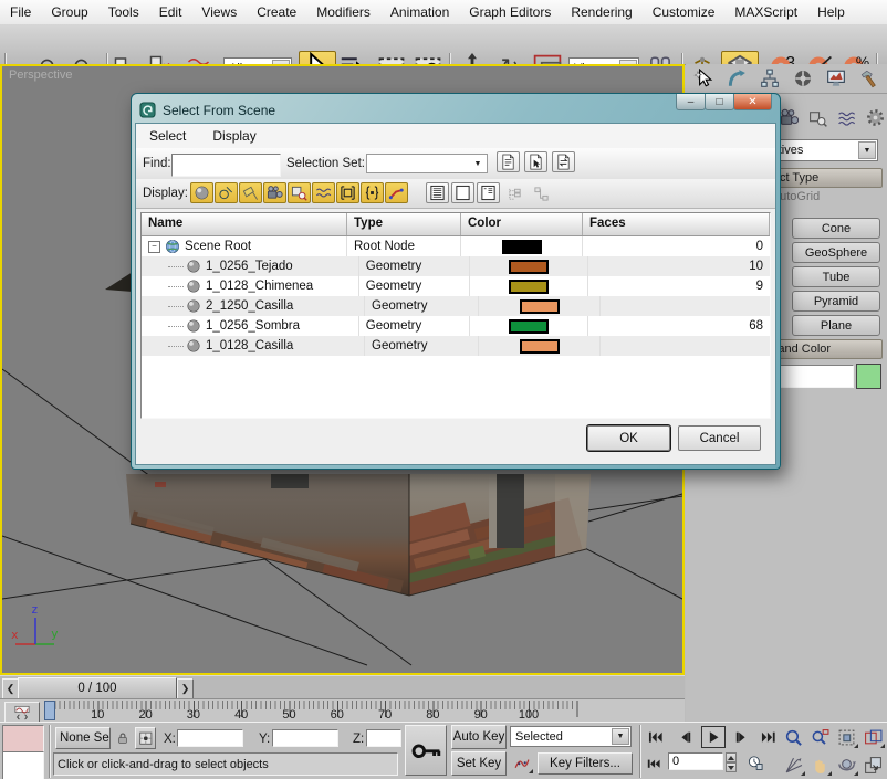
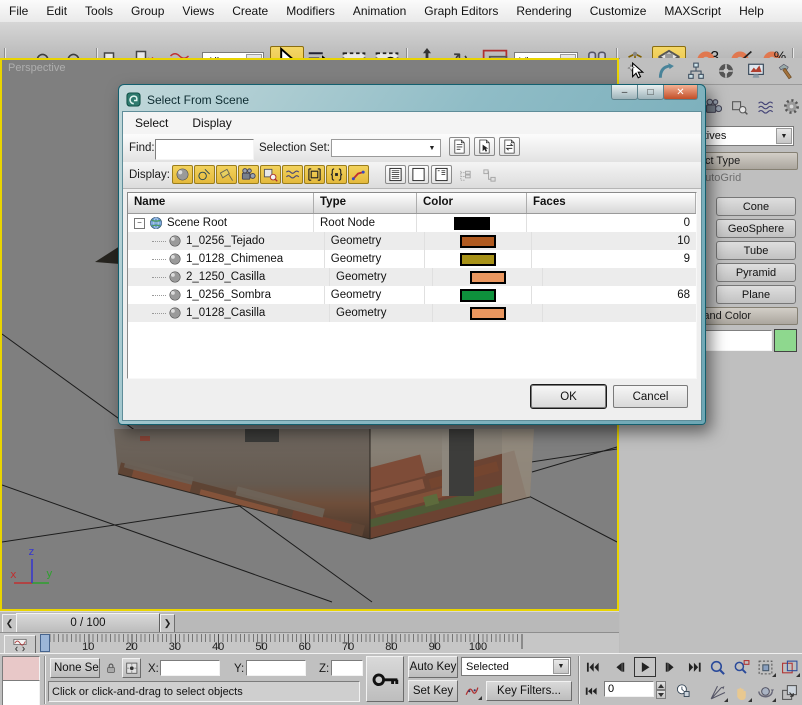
  File
- Group
+ Edit
  Tools
- Edit
+ Group
  Views
  Create
  Modifiers
  Animation
  Graph Editors
  Rendering
  Customize
  MAXScript
  Help
  %
  x
  y
  z
  Perspective
  utoGrid
  Cone
  GeoSphere
  Tube
  Pyramid
  Plane
  ❮
  0 / 100
  ❯
  10
  20
  30
  40
  50
  60
  70
  80
  90
  100
  X:
  Y:
  Z:
  Click or click-and-drag to select objects
  Auto Key
  Set Key
  Selected
  Key Filters...
  0
  Select From Scene
  –
  □
  ✕
  Select
  Display
  Find:
  Selection Set:
  Display:
  Name
  Type
  Color
  Faces
  −
  Scene Root
  Root Node
  0
  1_0256_Tejado
  Geometry
  10
  1_0128_Chimenea
  Geometry
  9
  2_1250_Casilla
  Geometry
  1_0256_Sombra
  Geometry
  68
  1_0128_Casilla
  Geometry
  OK
  Cancel
